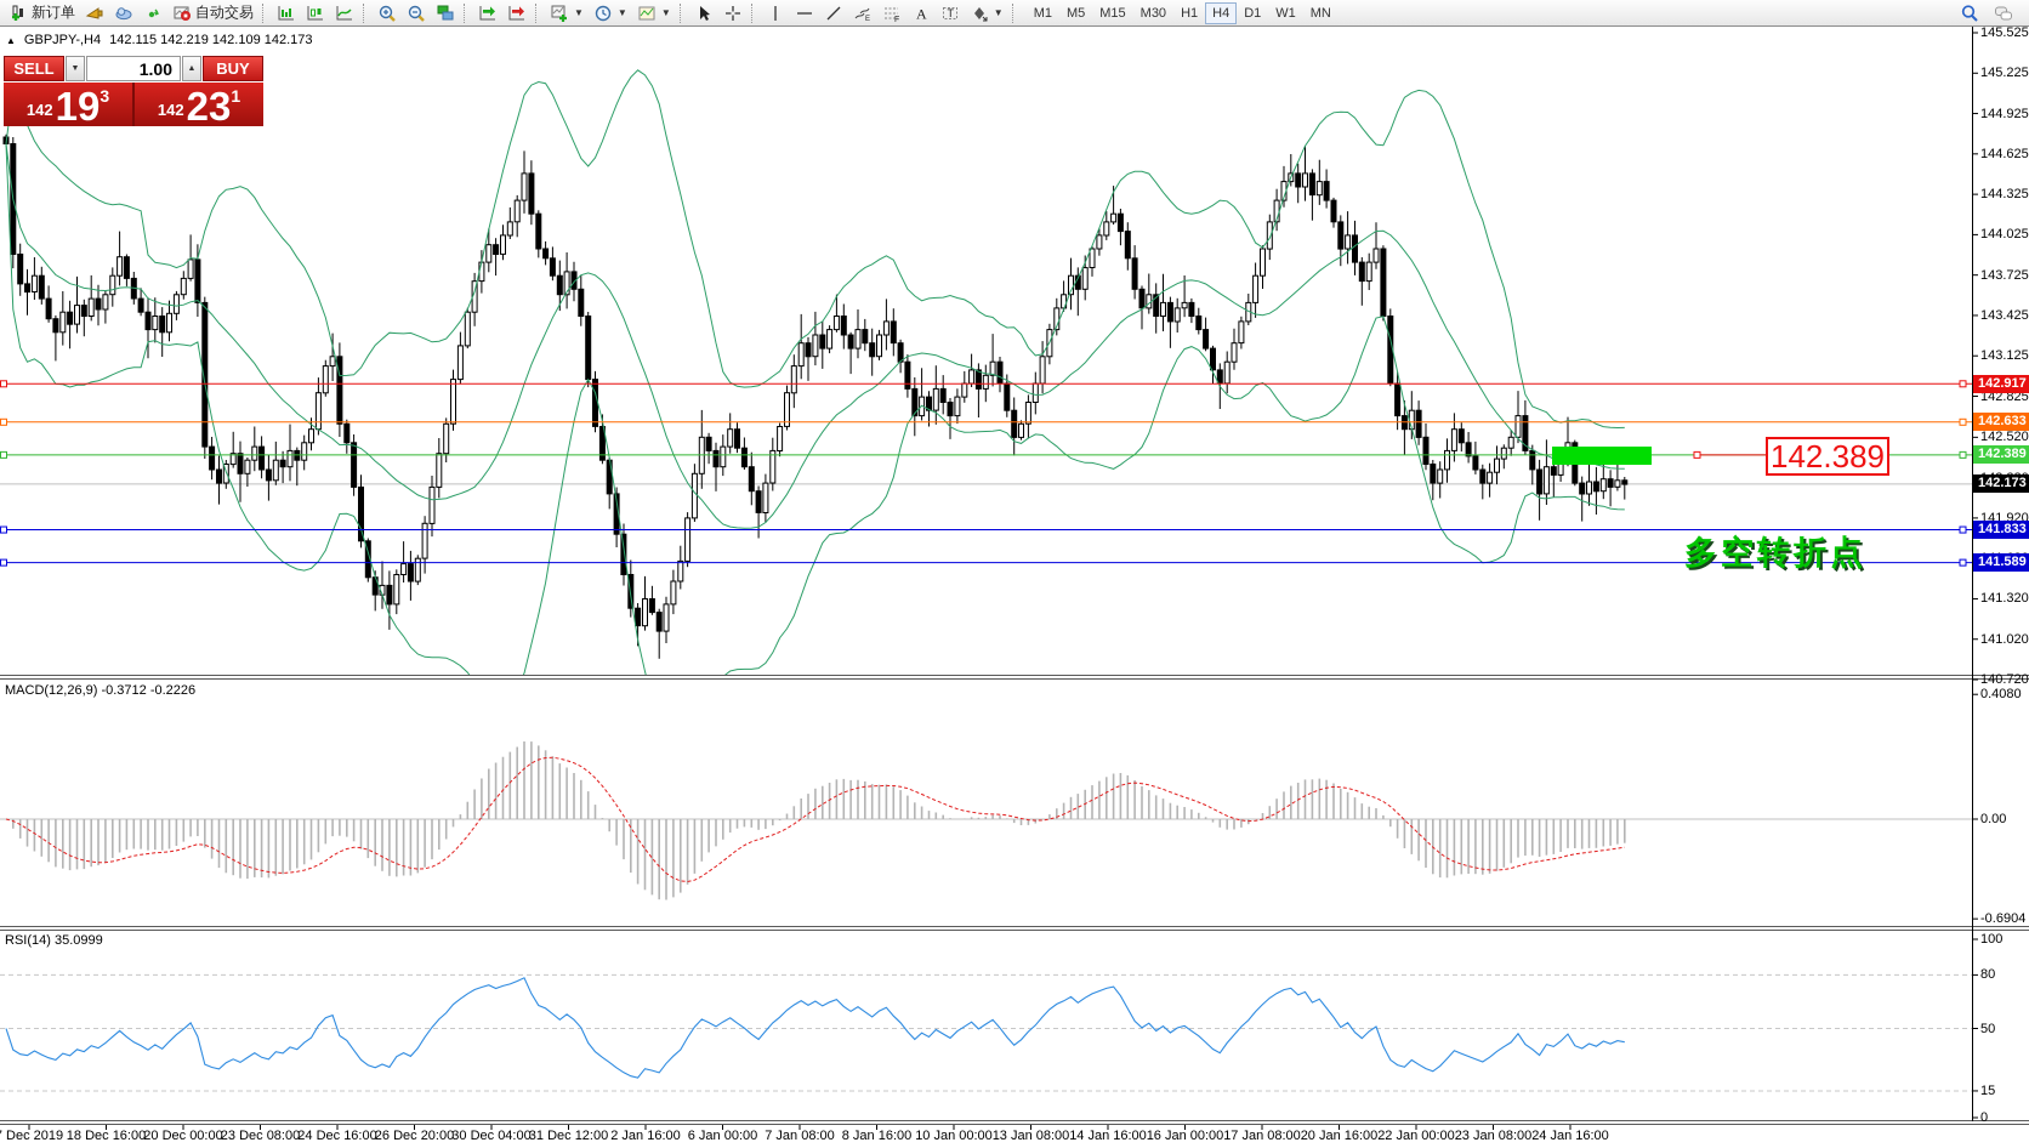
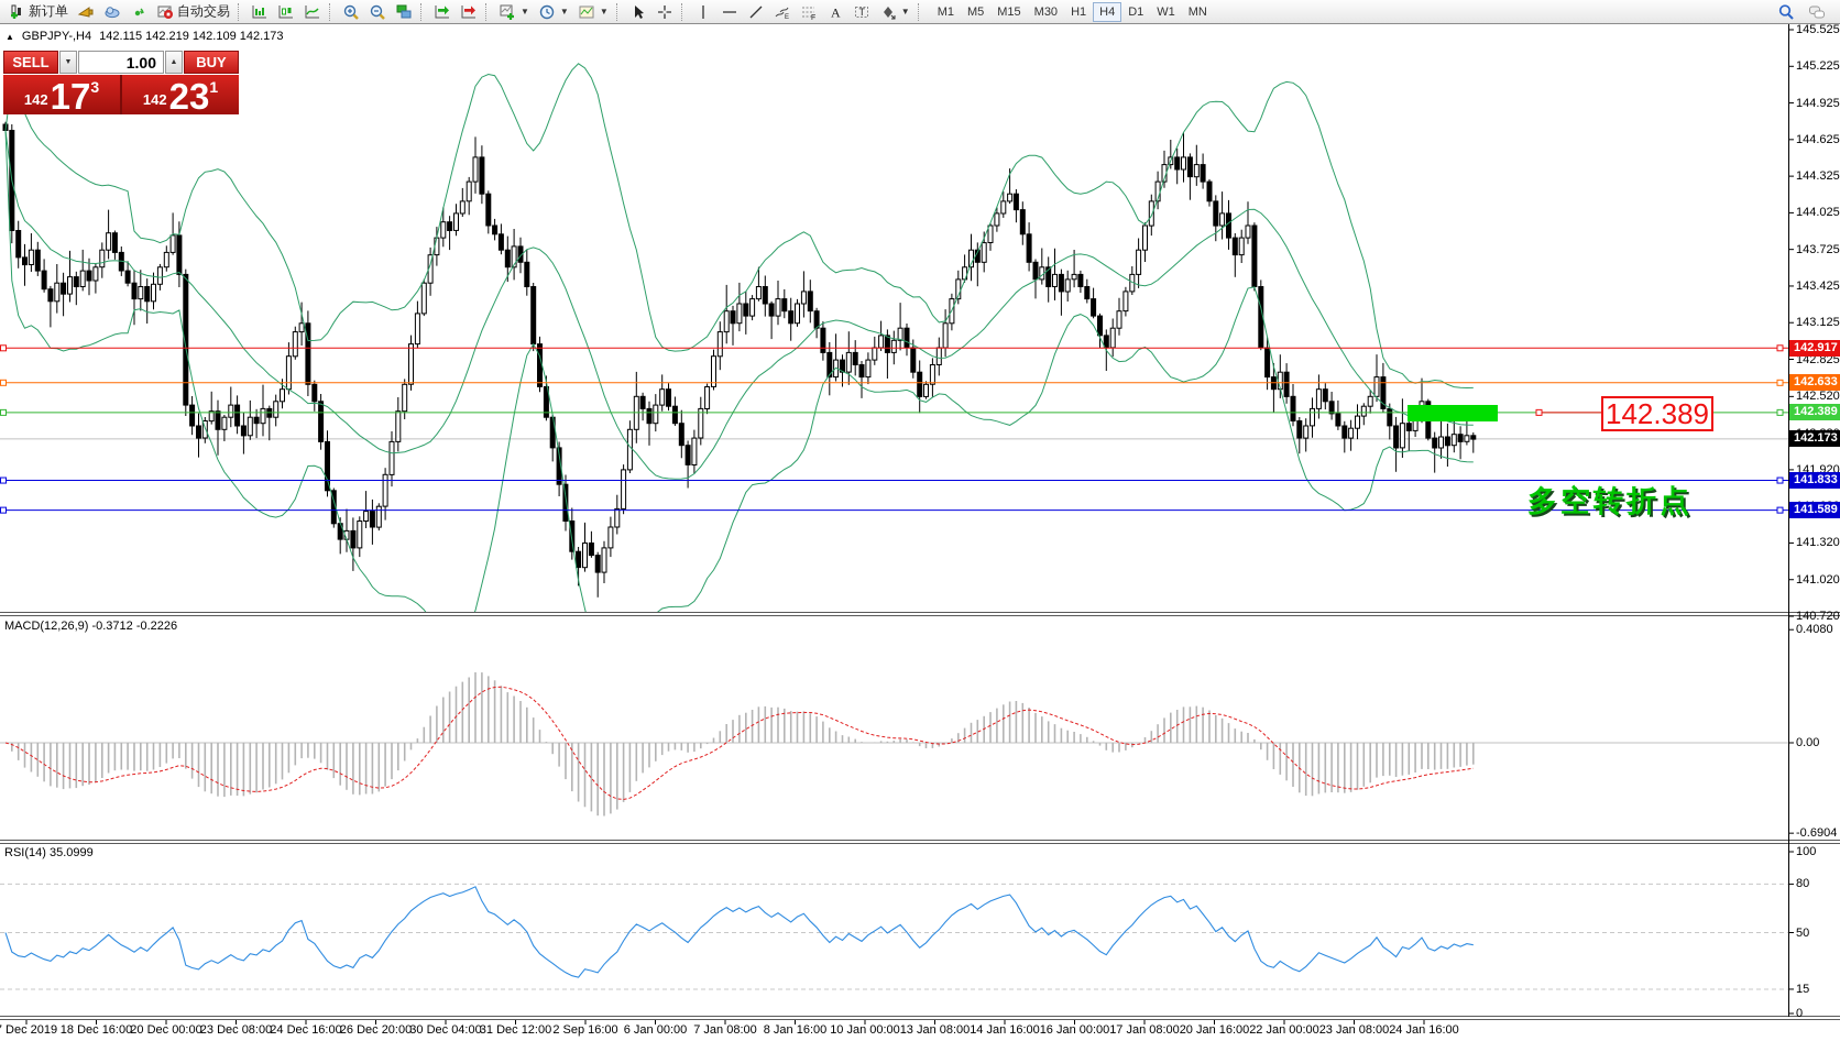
  新订单
  自动交易
  ▼
  ▼
  ▼
  A
  T
  ▼
  M1
  M5
  M15
  M30
  H1
  H4
  D1
  W1
  MN
  ▲
  GBPJPY-,H4
  142.115 142.219 142.109 142.173
  SELL
  1.00
  BUY
  142
- 19
+ 17
  3
  142
  23
  1
  MACD(12,26,9) -0.3712 -0.2226
  RSI(14) 35.0999
  142.389
  多空转折点
  145.525
  145.225
  144.925
  144.625
  144.325
  144.025
  143.725
  143.425
  143.125
  142.825
  142.520
  141.920
  141.320
  141.020
  140.720
  142.917
  142.633
  142.389
  141.833
  141.589
  142.173
  0.4080
  0.00
  -0.6904
  100
  80
  50
  15
  0
  Dec 2019
  18 Dec 16:00
  20 Dec 00:00
  23 Dec 08:00
  24 Dec 16:00
  26 Dec 20:00
  30 Dec 04:00
  31 Dec 12:00
- 2 Jan 16:00
+ 2 Sep 16:00
  6 Jan 00:00
  7 Jan 08:00
  8 Jan 16:00
  10 Jan 00:00
  13 Jan 08:00
  14 Jan 16:00
  16 Jan 00:00
  17 Jan 08:00
  20 Jan 16:00
  22 Jan 00:00
  23 Jan 08:00
  24 Jan 16:00
